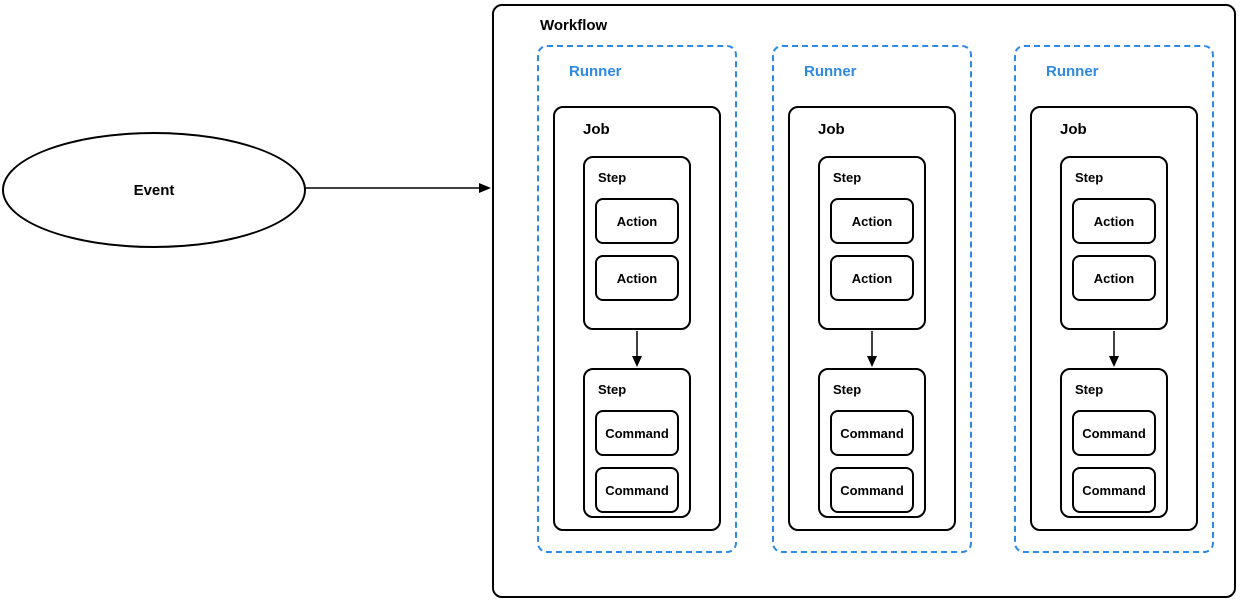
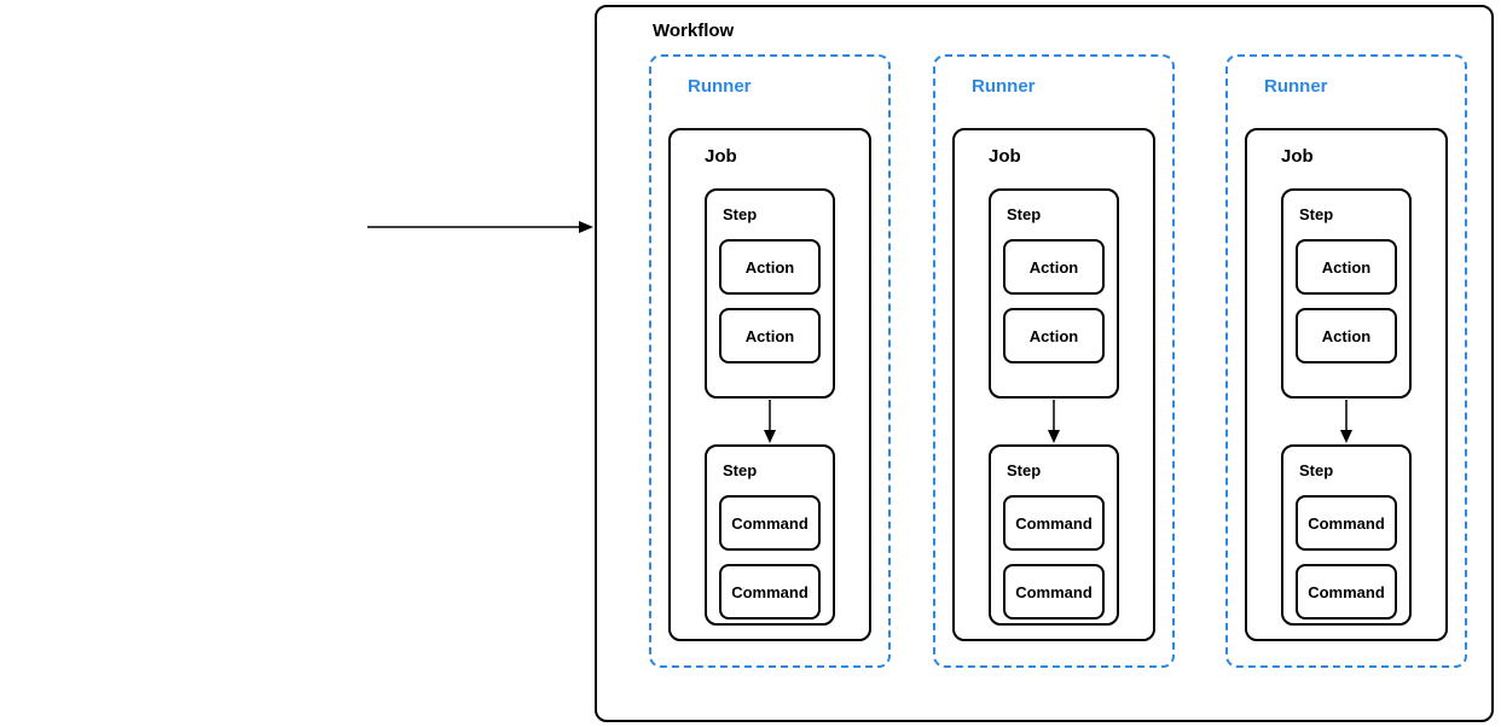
- Event
  Workflow
  Runner
  Job
  Step
  Action
  Action
  Step
  Command
  Command
  Runner
  Job
  Step
  Action
  Action
  Step
  Command
  Command
  Runner
  Job
  Step
  Action
  Action
  Step
  Command
  Command
